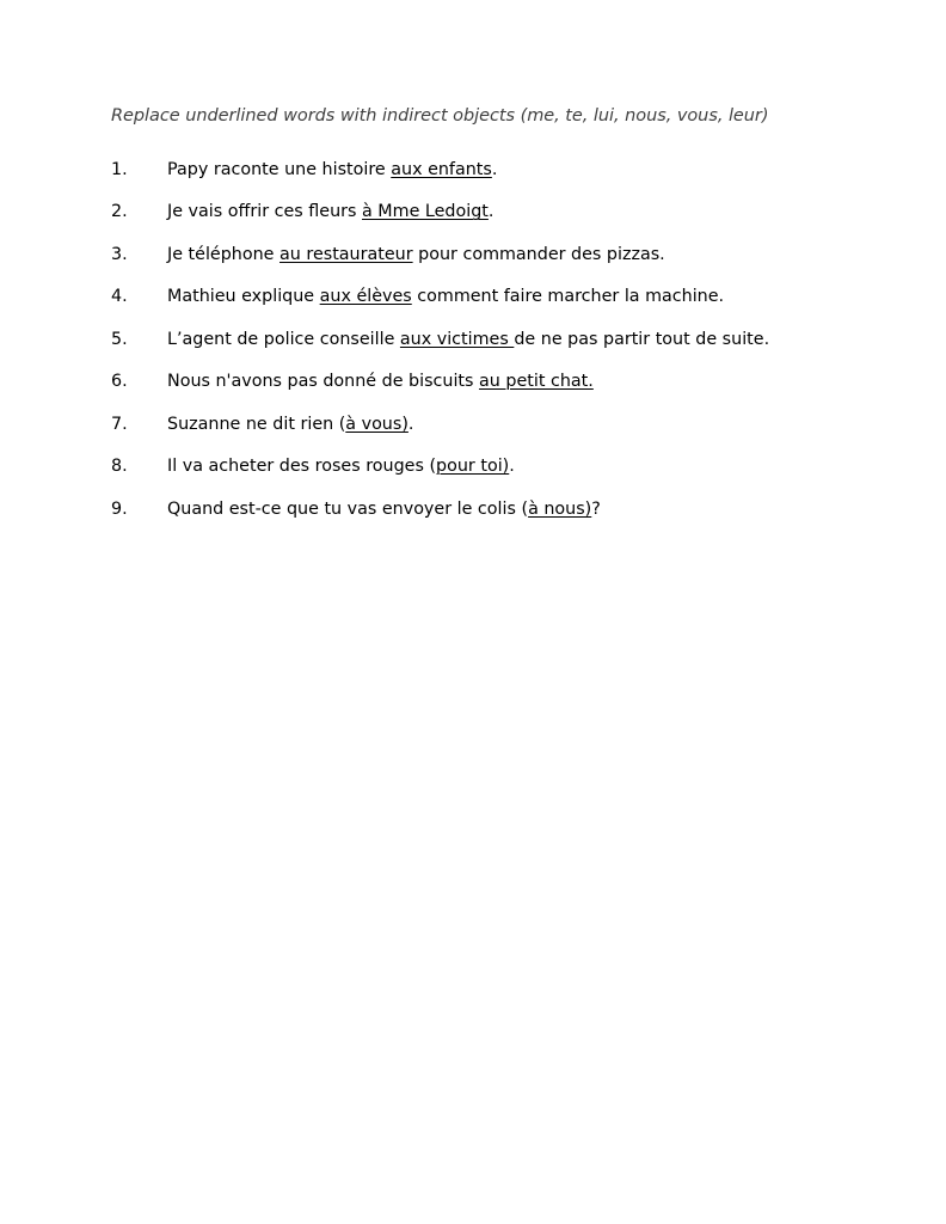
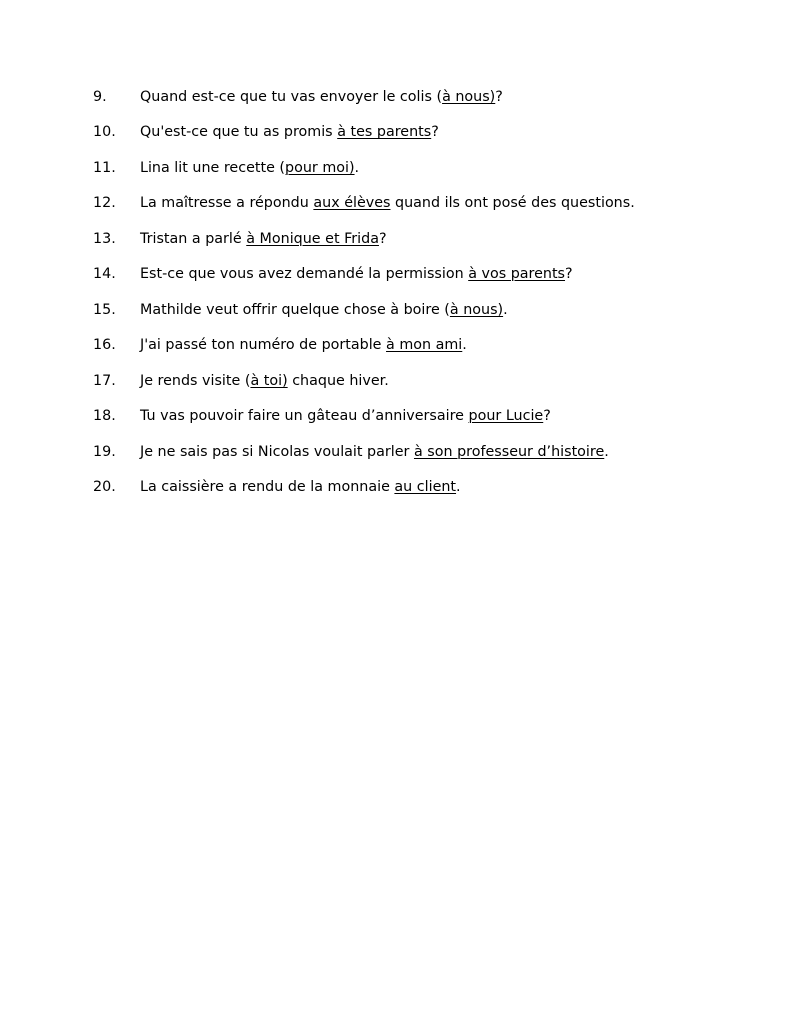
- Replace underlined words with indirect objects (me, te, lui, nous, vous, leur)
- 1.
- Papy raconte une histoire aux enfants.
- 2.
- Je vais offrir ces fleurs à Mme Ledoigt.
- 3.
- Je téléphone au restaurateur pour commander des pizzas.
- 4.
- Mathieu explique aux élèves comment faire marcher la machine.
- 5.
- L’agent de police conseille aux victimes de ne pas partir tout de suite.
- 6.
- Nous n'avons pas donné de biscuits au petit chat.
- 7.
- Suzanne ne dit rien (à vous).
- 8.
- Il va acheter des roses rouges (pour toi).
  9.
  Quand est-ce que tu vas envoyer le colis (à nous)?
+ 10.
+ Qu'est-ce que tu as promis à tes parents?
+ 11.
+ Lina lit une recette (pour moi).
+ 12.
+ La maîtresse a répondu aux élèves quand ils ont posé des questions.
+ 13.
+ Tristan a parlé à Monique et Frida?
+ 14.
+ Est-ce que vous avez demandé la permission à vos parents?
+ 15.
+ Mathilde veut offrir quelque chose à boire (à nous).
+ 16.
+ J'ai passé ton numéro de portable à mon ami.
+ 17.
+ Je rends visite (à toi) chaque hiver.
+ 18.
+ Tu vas pouvoir faire un gâteau d’anniversaire pour Lucie?
+ 19.
+ Je ne sais pas si Nicolas voulait parler à son professeur d’histoire.
+ 20.
+ La caissière a rendu de la monnaie au client.
